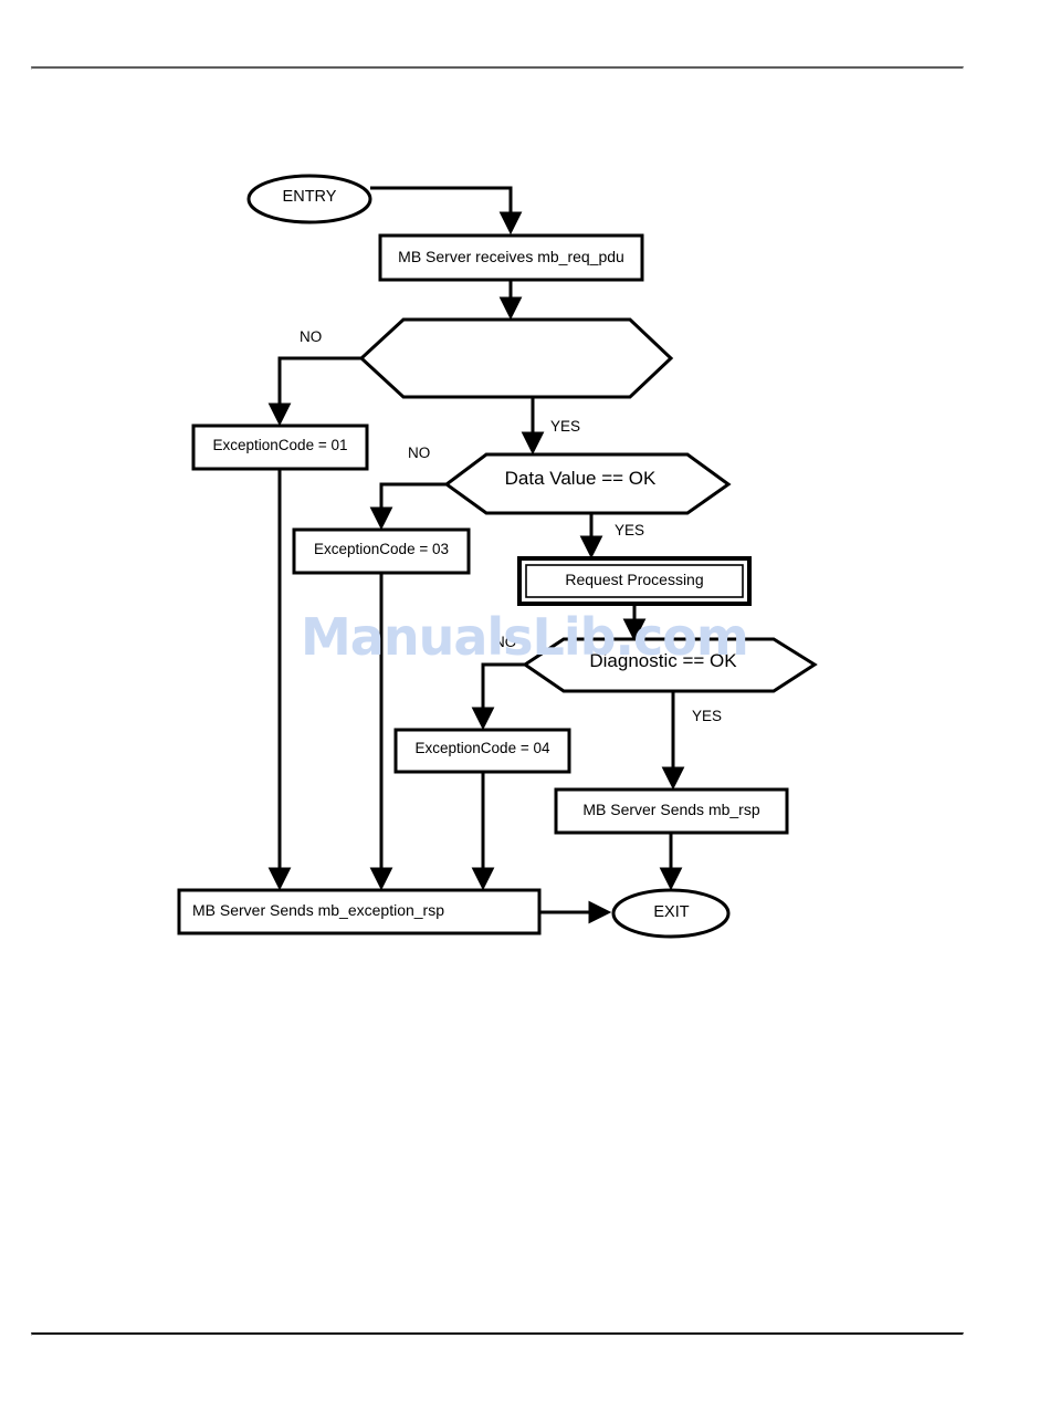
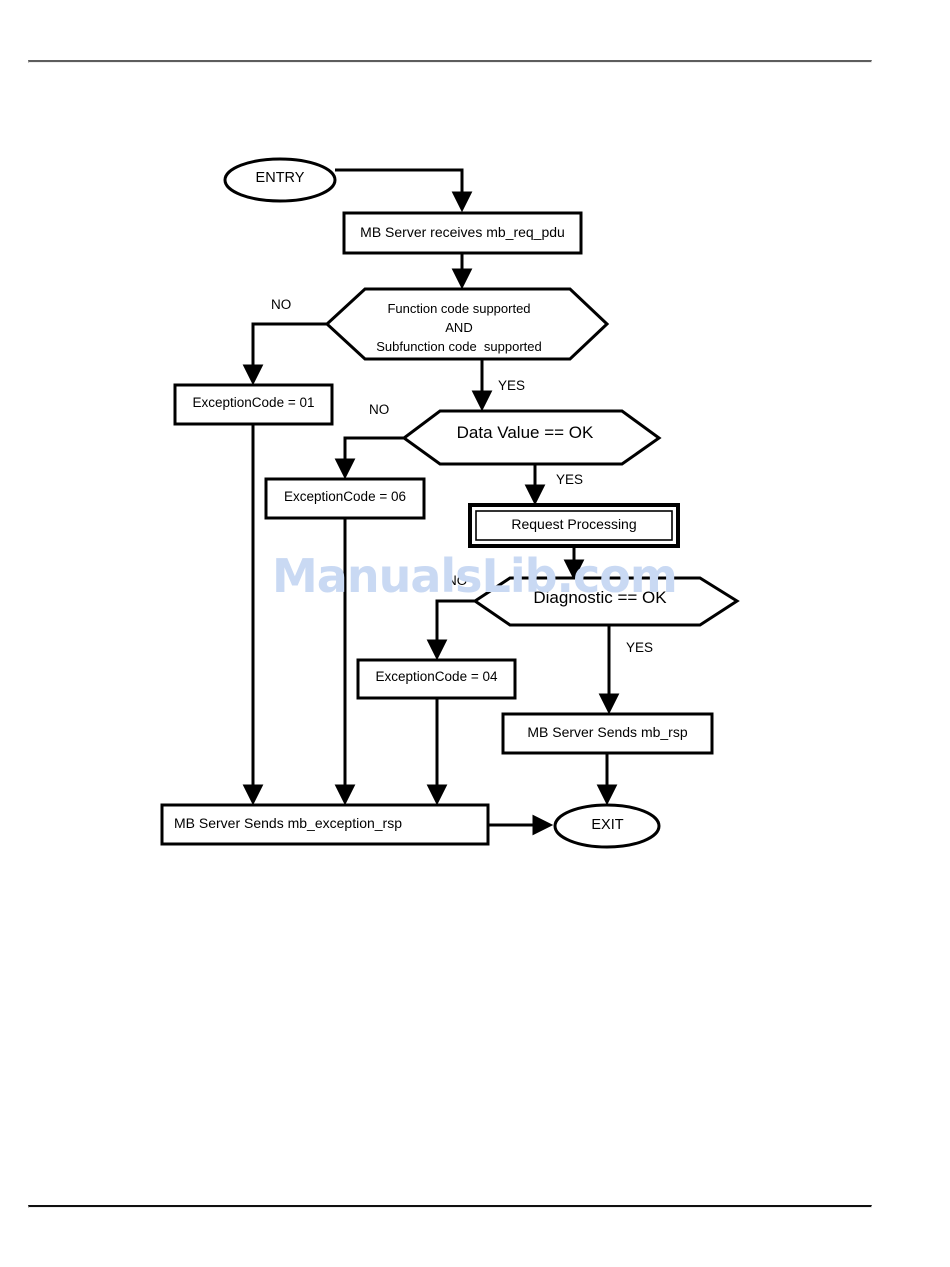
  ENTRY
  MB Server receives mb_req_pdu
+ Function code supported
+ AND
+ Subfunction code supported
  ExceptionCode = 01
  Data Value == OK
- ExceptionCode = 03
+ ExceptionCode = 06
  Request Processing
  Diagnostic == OK
  ExceptionCode = 04
  MB Server Sends mb_rsp
  MB Server Sends mb_exception_rsp
  EXIT
  NO
  YES
  NO
  YES
  NO
  YES
  ManualsLib.com
